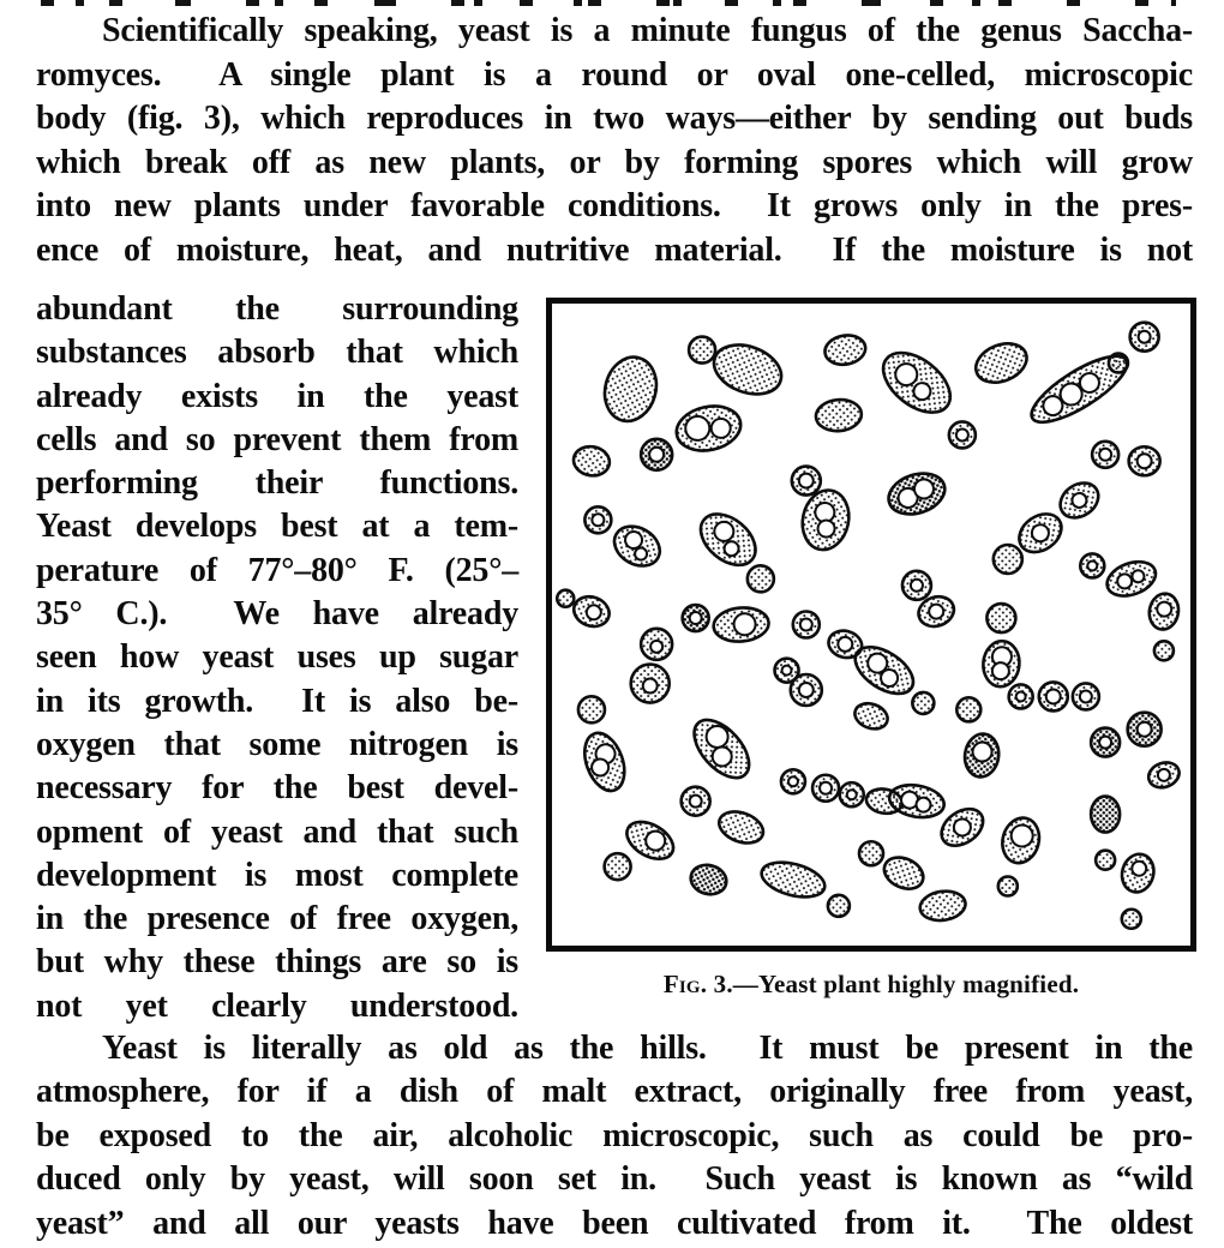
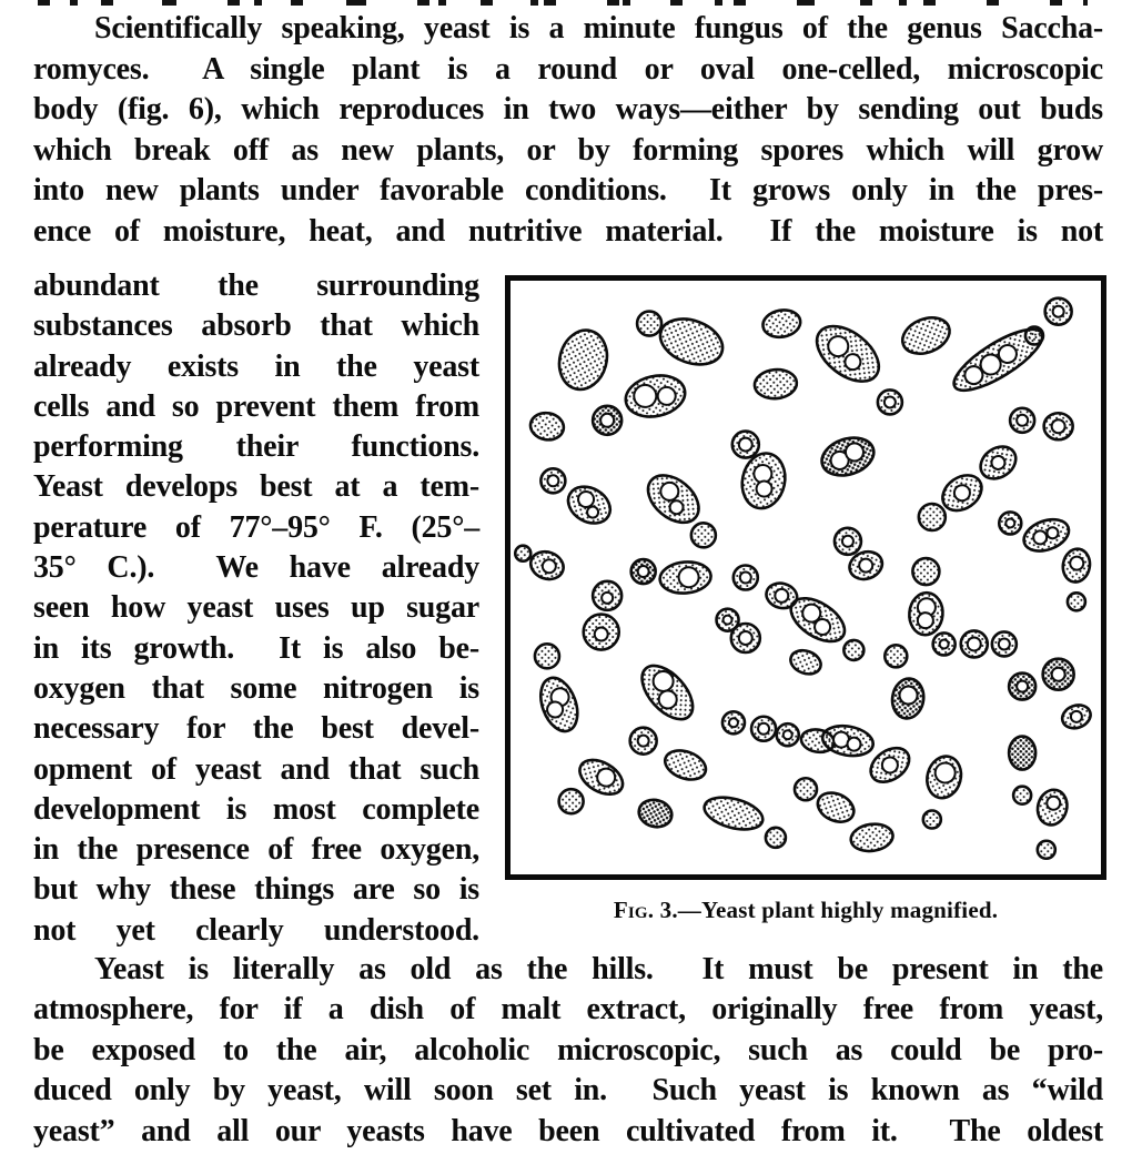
  Scientifically speaking, yeast is a minute fungus of the genus Saccha-
  romyces. A single plant is a round or oval one-celled, microscopic
- body (fig. 3), which reproduces in two ways—either by sending out buds
+ body (fig. 6), which reproduces in two ways—either by sending out buds
  which break off as new plants, or by forming spores which will grow
  into new plants under favorable conditions. It grows only in the pres-
  ence of moisture, heat, and nutritive material. If the moisture is not
  abundant the surrounding
  substances absorb that which
  already exists in the yeast
  cells and so prevent them from
  performing their functions.
  Yeast develops best at a tem-
- perature of 77°–80° F. (25°–
+ perature of 77°–95° F. (25°–
  35° C.). We have already
  seen how yeast uses up sugar
  in its growth. It is also be-
  oxygen that some nitrogen is
  necessary for the best devel-
  opment of yeast and that such
  development is most complete
  in the presence of free oxygen,
  but why these things are so is
  not yet clearly understood.
  Fig. 3.—Yeast plant highly magnified.
  Yeast is literally as old as the hills. It must be present in the
  atmosphere, for if a dish of malt extract, originally free from yeast,
  be exposed to the air, alcoholic microscopic, such as could be pro-
  duced only by yeast, will soon set in. Such yeast is known as “wild
  yeast” and all our yeasts have been cultivated from it. The oldest
